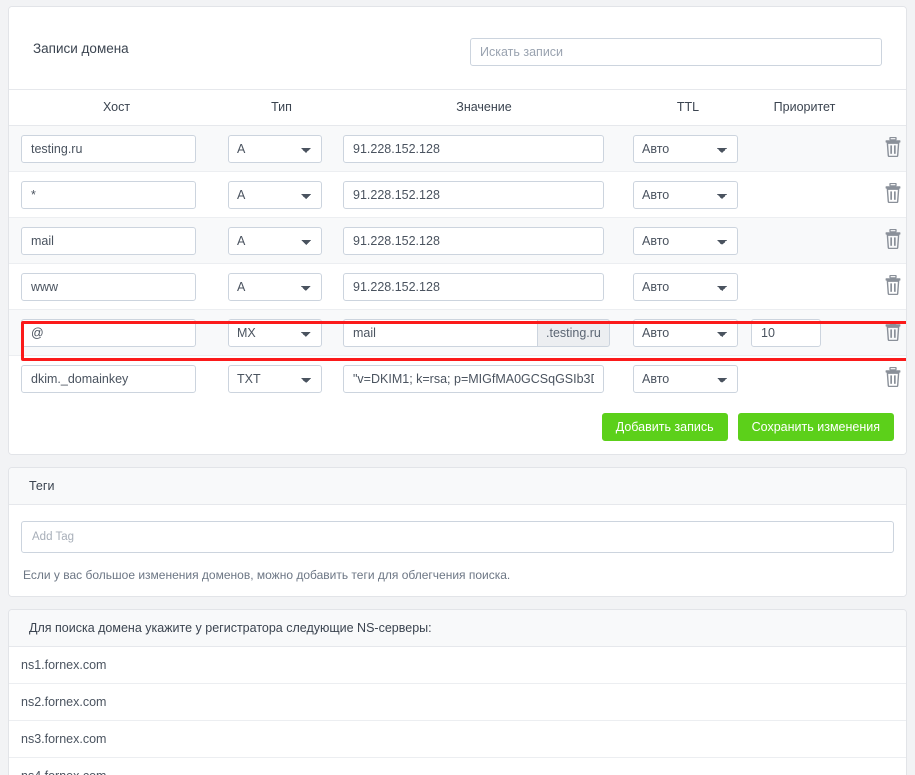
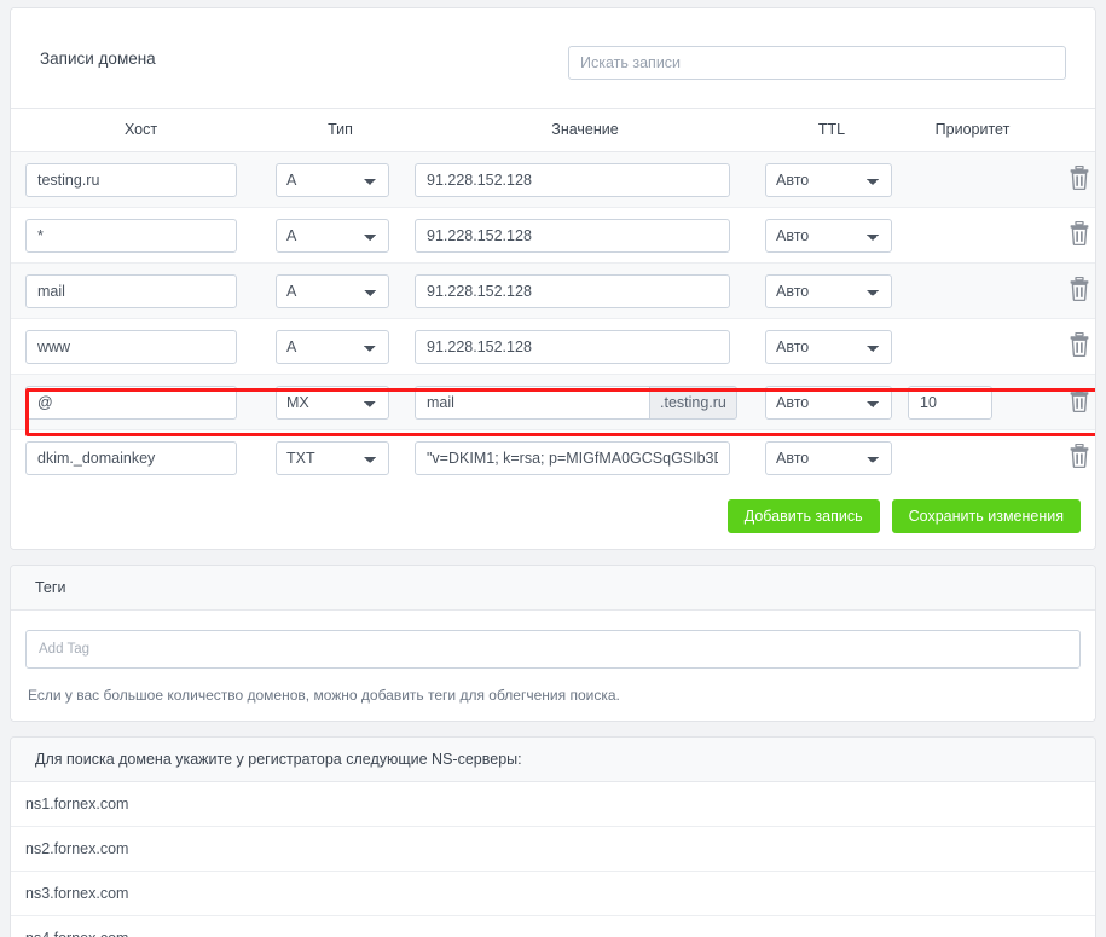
  Записи домена
  Искать записи
  Хост	Тип	Значение	TTL	Приоритет
  testing.ru	A	91.228.152.128	Авто
  *	A	91.228.152.128	Авто
  mail	A	91.228.152.128	Авто
  www	A	91.228.152.128	Авто
  @	MX	mail .testing.ru	Авто	10
  dkim._domainkey	TXT	"v=DKIM1; k=rsa; p=MIGfMA0GCSqGSIb3	Авто
  Добавить запись
  Сохранить изменения
  Теги
  Add Tag
- Если у вас большое изменения доменов, можно добавить теги для облегчения поиска.
+ Если у вас большое количество доменов, можно добавить теги для облегчения поиска.
  Для поиска домена укажите у регистратора следующие NS-серверы:
  ns1.fornex.com
  ns2.fornex.com
  ns3.fornex.com
